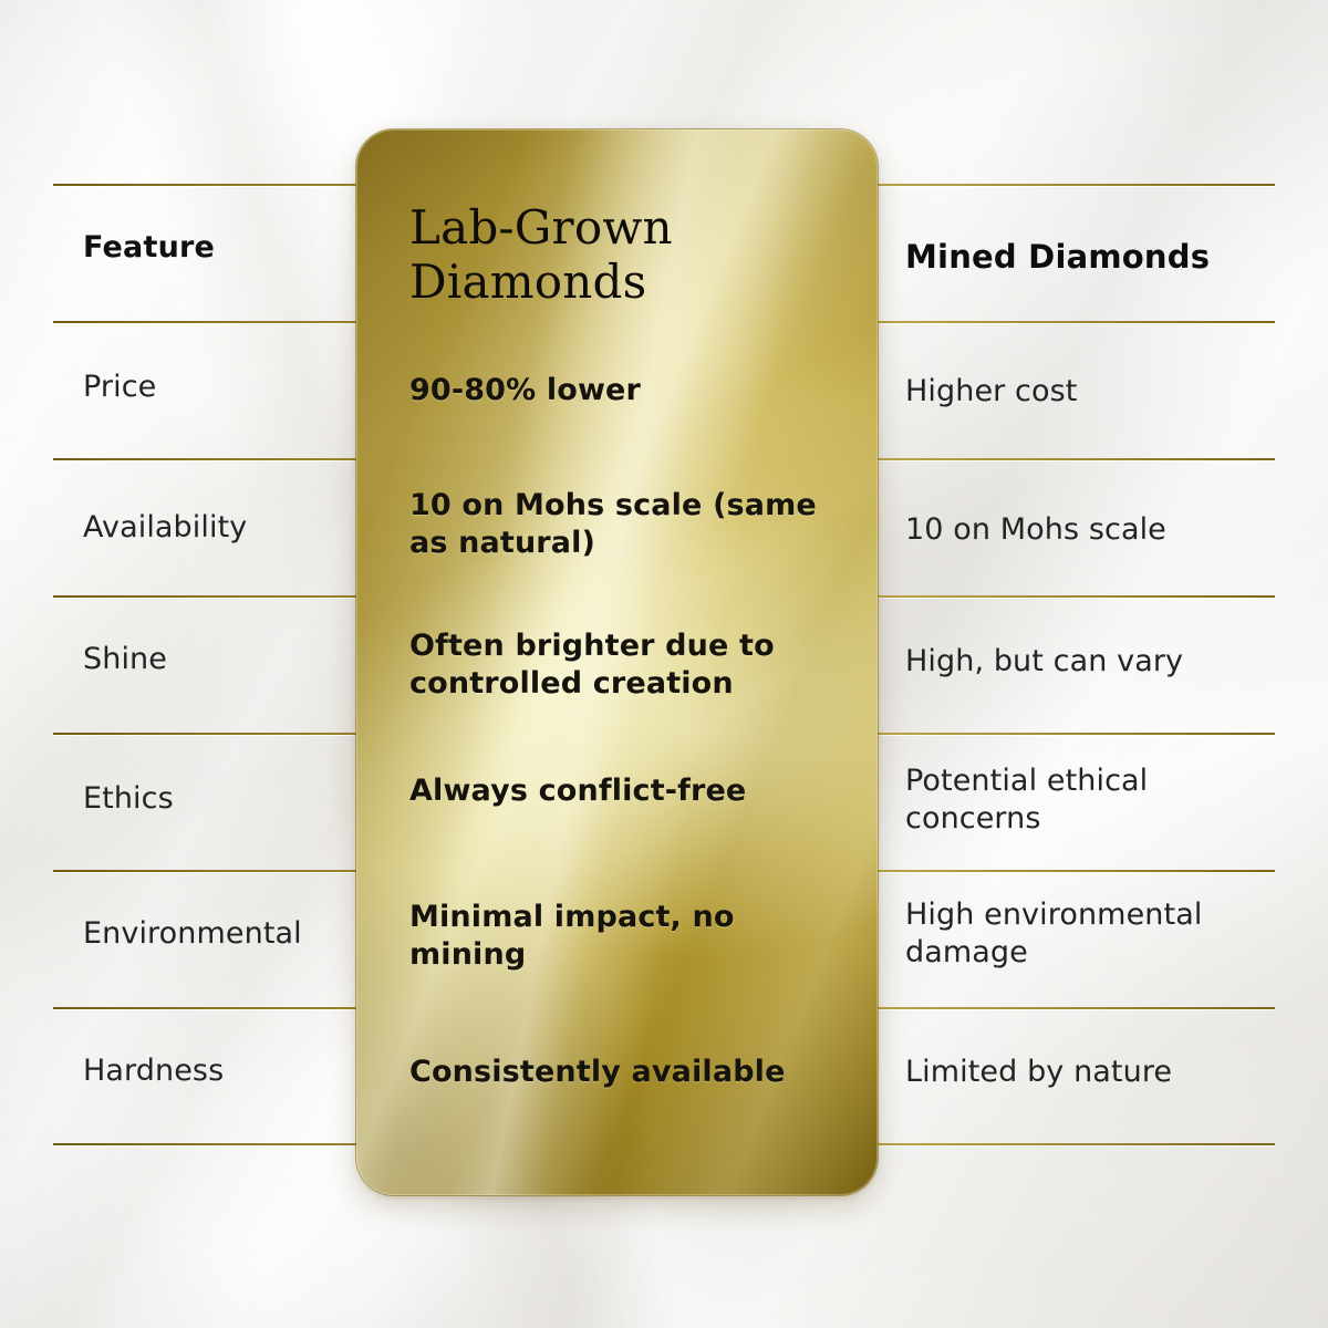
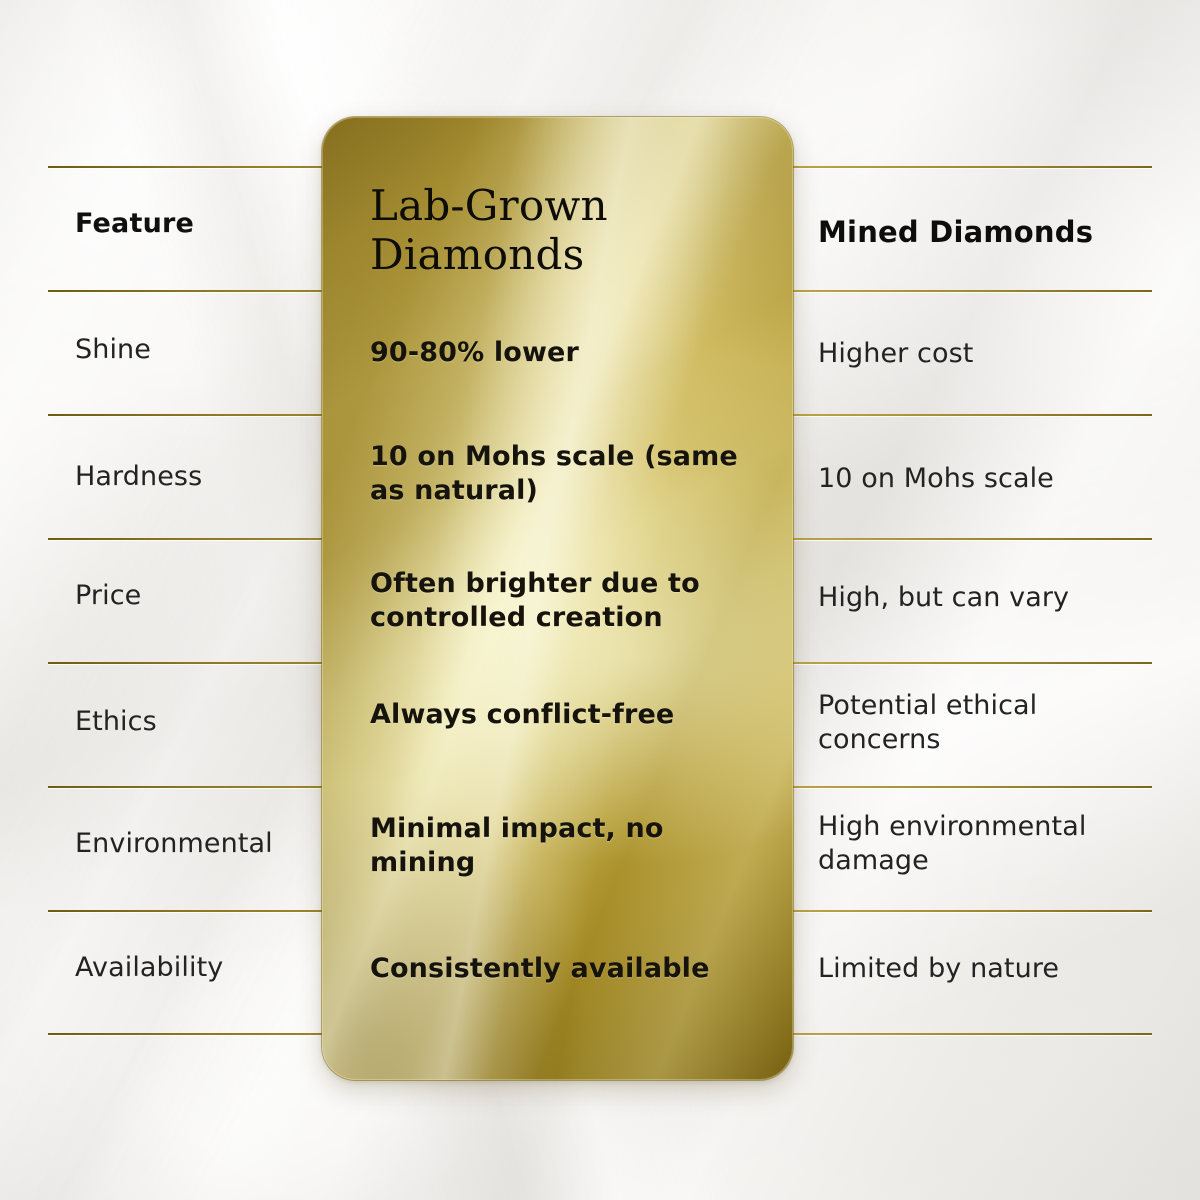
  Feature
- Price
+ Shine
- Availability
+ Hardness
- Shine
+ Price
  Ethics
  Environmental
- Hardness
+ Availability
  Mined Diamonds
  Higher cost
  10 on Mohs scale
  High, but can vary
  Potential ethical concerns
  High environmental damage
  Limited by nature
  Lab-Grown
  Diamonds
  90-80% lower
  10 on Mohs scale (same as natural)
  Often brighter due to controlled creation
  Always conflict-free
  Minimal impact, no mining
  Consistently available
